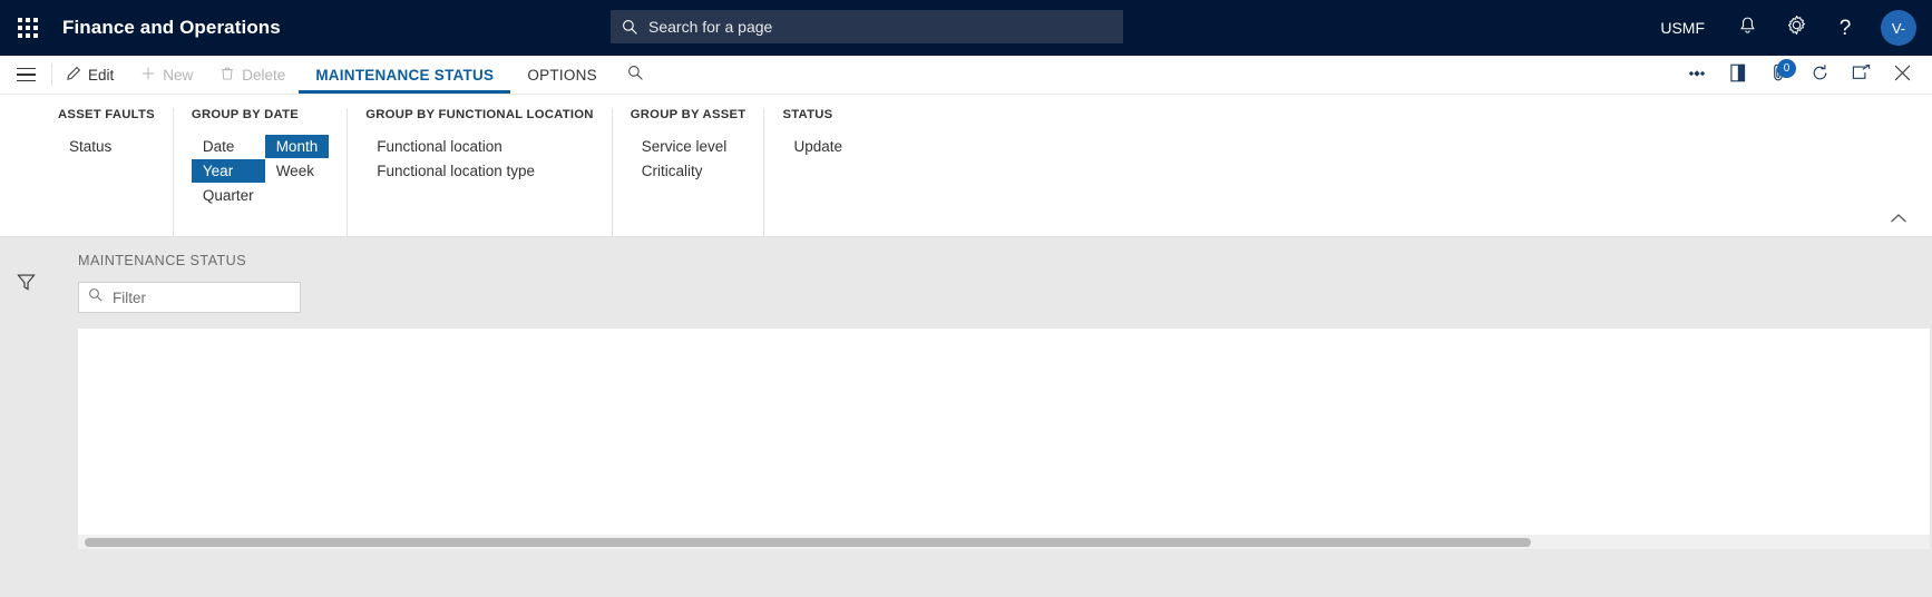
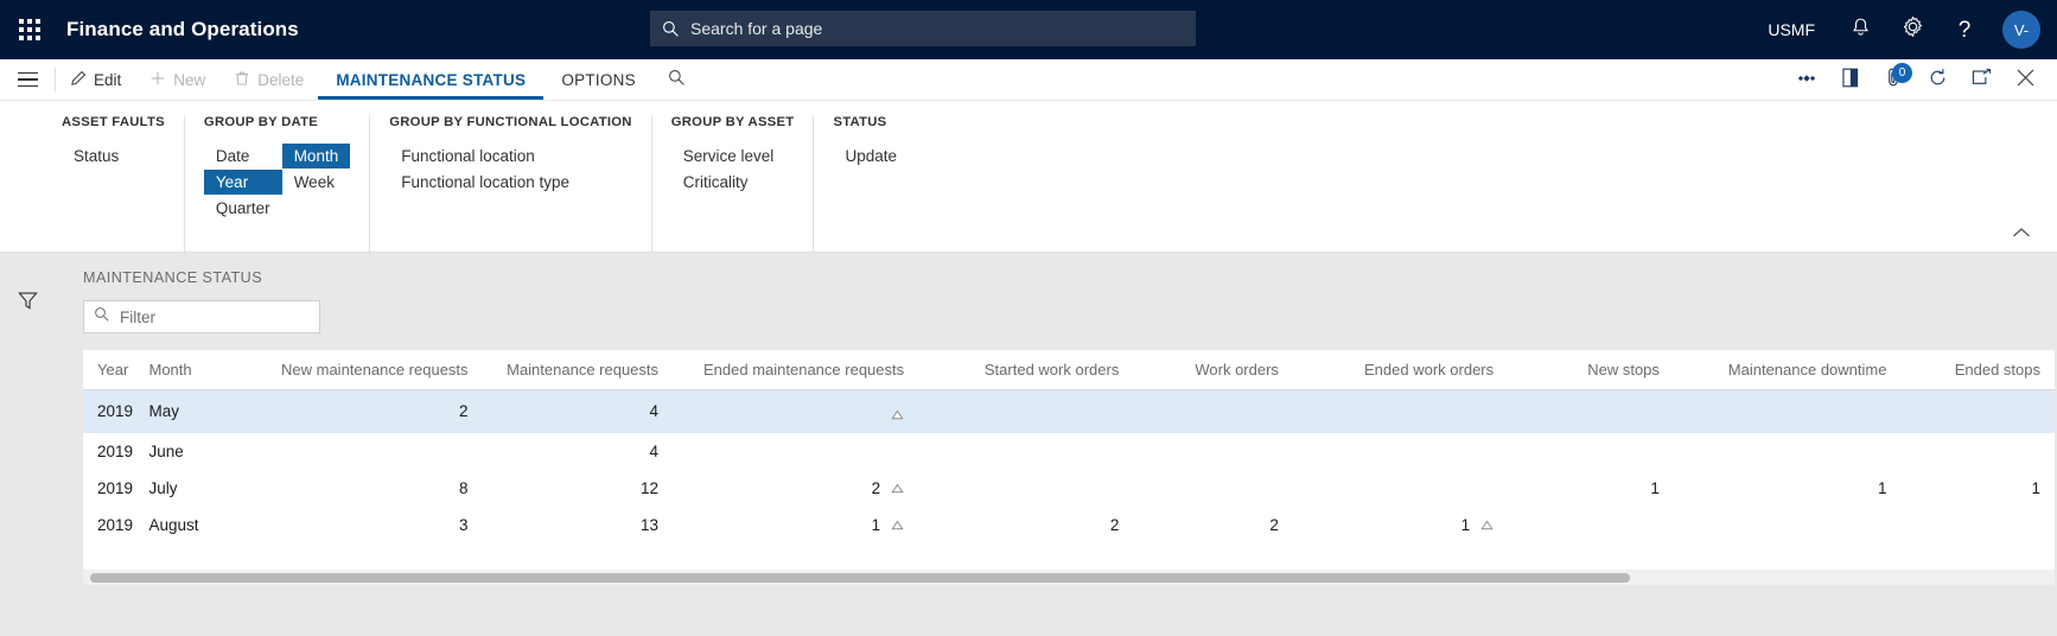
  Finance and Operations
  Search for a page
  USMF
  ?
  V-
  Edit
  New
  Delete
  MAINTENANCE STATUS
  OPTIONS
  0
  ASSET FAULTS
  Status
  GROUP BY DATE
  Date
  Year
  Quarter
  Month
  Week
  GROUP BY FUNCTIONAL LOCATION
  Functional location
  Functional location type
  GROUP BY ASSET
  Service level
  Criticality
  STATUS
  Update
  MAINTENANCE STATUS
  Filter
+ Year	Month	New maintenance requests	Maintenance requests	Ended maintenance requests	Started work orders	Work orders	Ended work orders	New stops	Maintenance downtime	Ended stops
+ 2019	May	2	4
+ 2019	June		4
+ 2019	July	8	12	2				1	1	1
+ 2019	August	3	13	1	2	2	1
